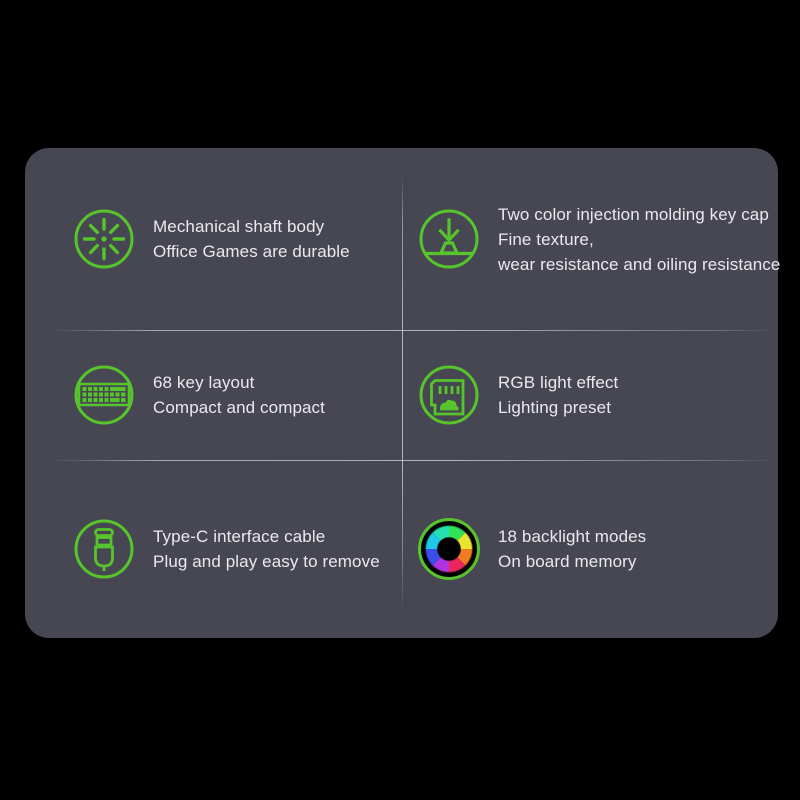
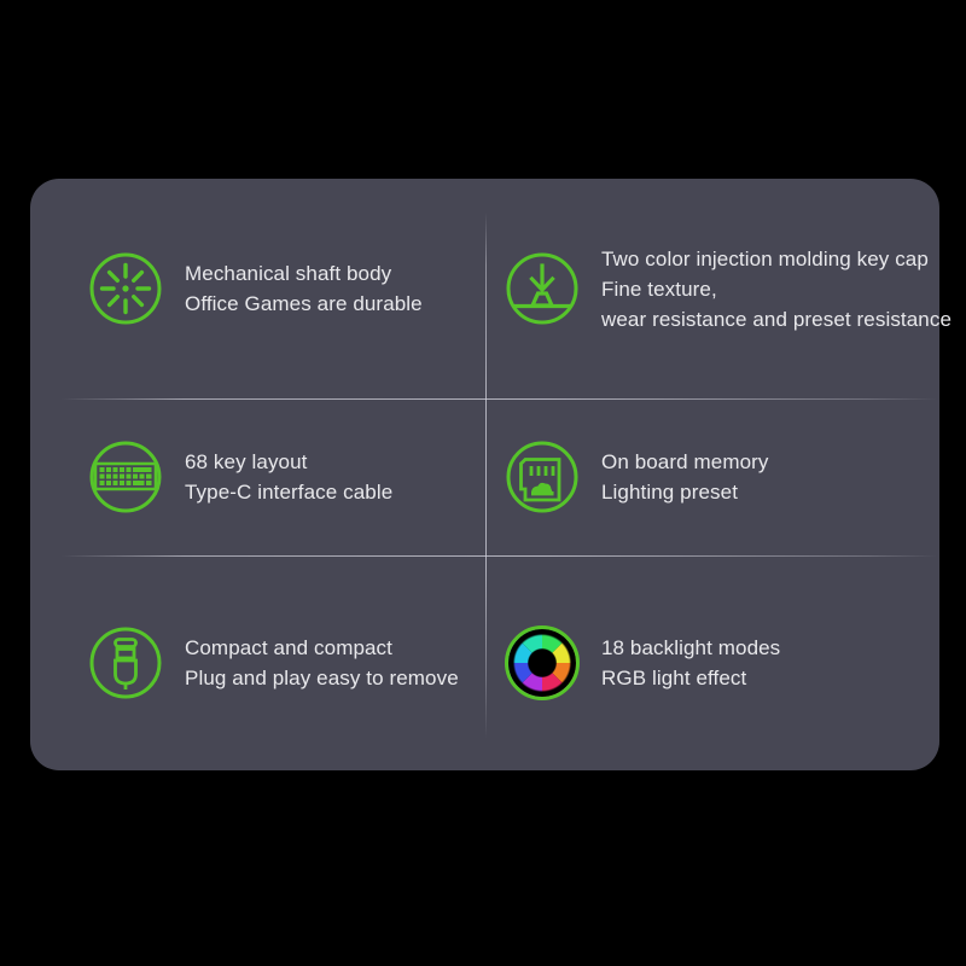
  Mechanical shaft body
  Office Games are durable
  Two color injection molding key cap
  Fine texture,
- wear resistance and oiling resistance
+ wear resistance and preset resistance
  68 key layout
- Compact and compact
+ Type-C interface cable
- RGB light effect
+ On board memory
  Lighting preset
- Type-C interface cable
+ Compact and compact
  Plug and play easy to remove
  18 backlight modes
- On board memory
+ RGB light effect
